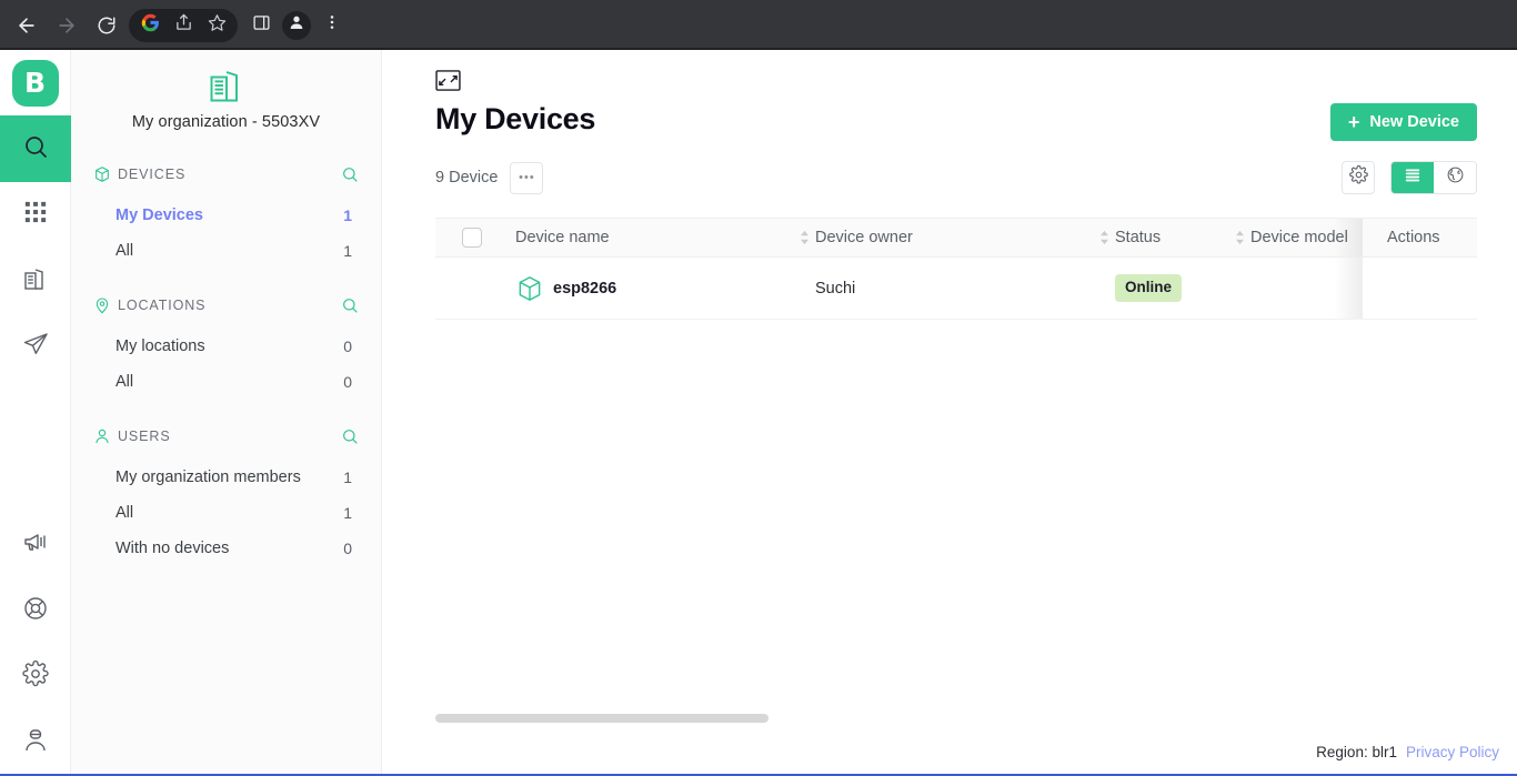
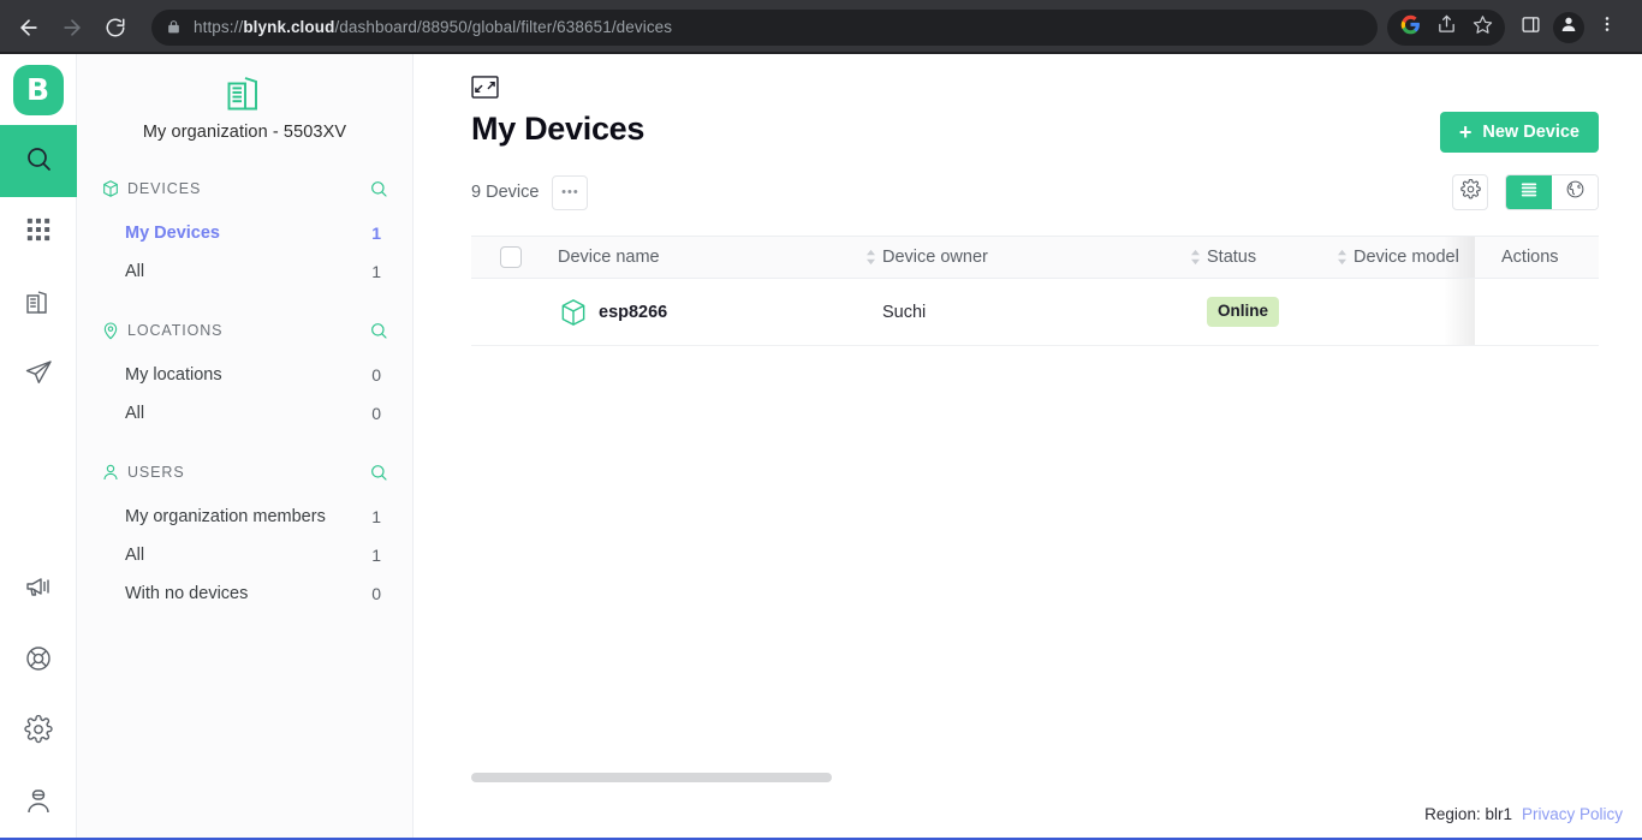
+ https://blynk.cloud/dashboard/88950/global/filter/638651/devices
  B
  My organization - 5503XV
  DEVICES
  My Devices
  1
  All
  1
  LOCATIONS
  My locations
  0
  All
  0
  USERS
  My organization members
  1
  All
  1
  With no devices
  0
  My Devices
  +
  New Device
  9 Device
  •••
  Device name
  Device owner
  Status
  Device mod
  Actions
  esp8266
  Suchi
  Online
  Region: blr1
  Privacy Policy
